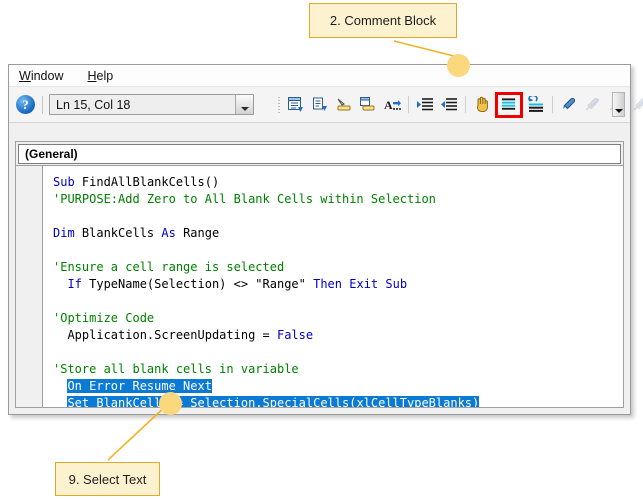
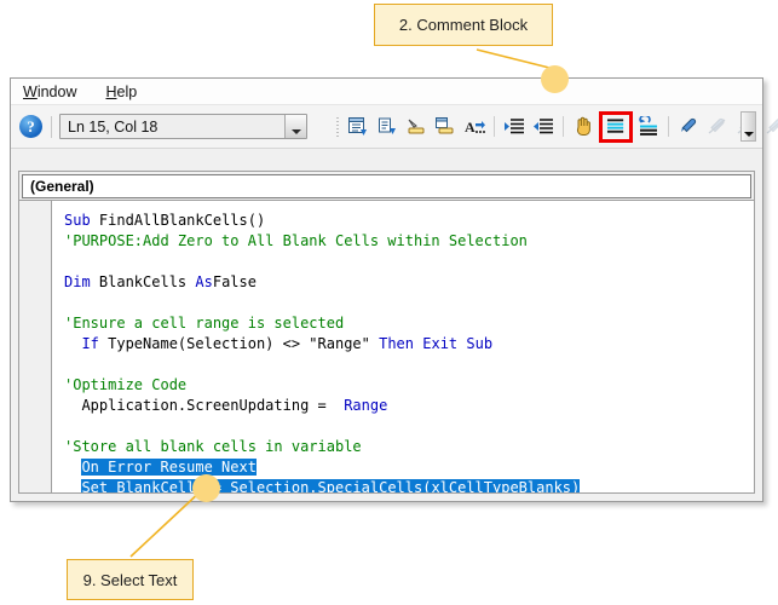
  Window
  Help
  ?
  Ln 15, Col 18
  A
  (General)
  Sub FindAllBlankCells()
  'PURPOSE:Add Zero to All Blank Cells within Selection
- Dim BlankCells As Range
+ Dim BlankCells AsFalse
  'Ensure a cell range is selected
  If TypeName(Selection) <> "Range" Then Exit Sub
  'Optimize Code
- Application.ScreenUpdating = False
+ Application.ScreenUpdating = Range
  'Store all blank cells in variable
  On Error Resume Next
  Set BlankCell Selection.SpecialCells(xlCellTypeBlanks)
  2. Comment Block
  9. Select Text
